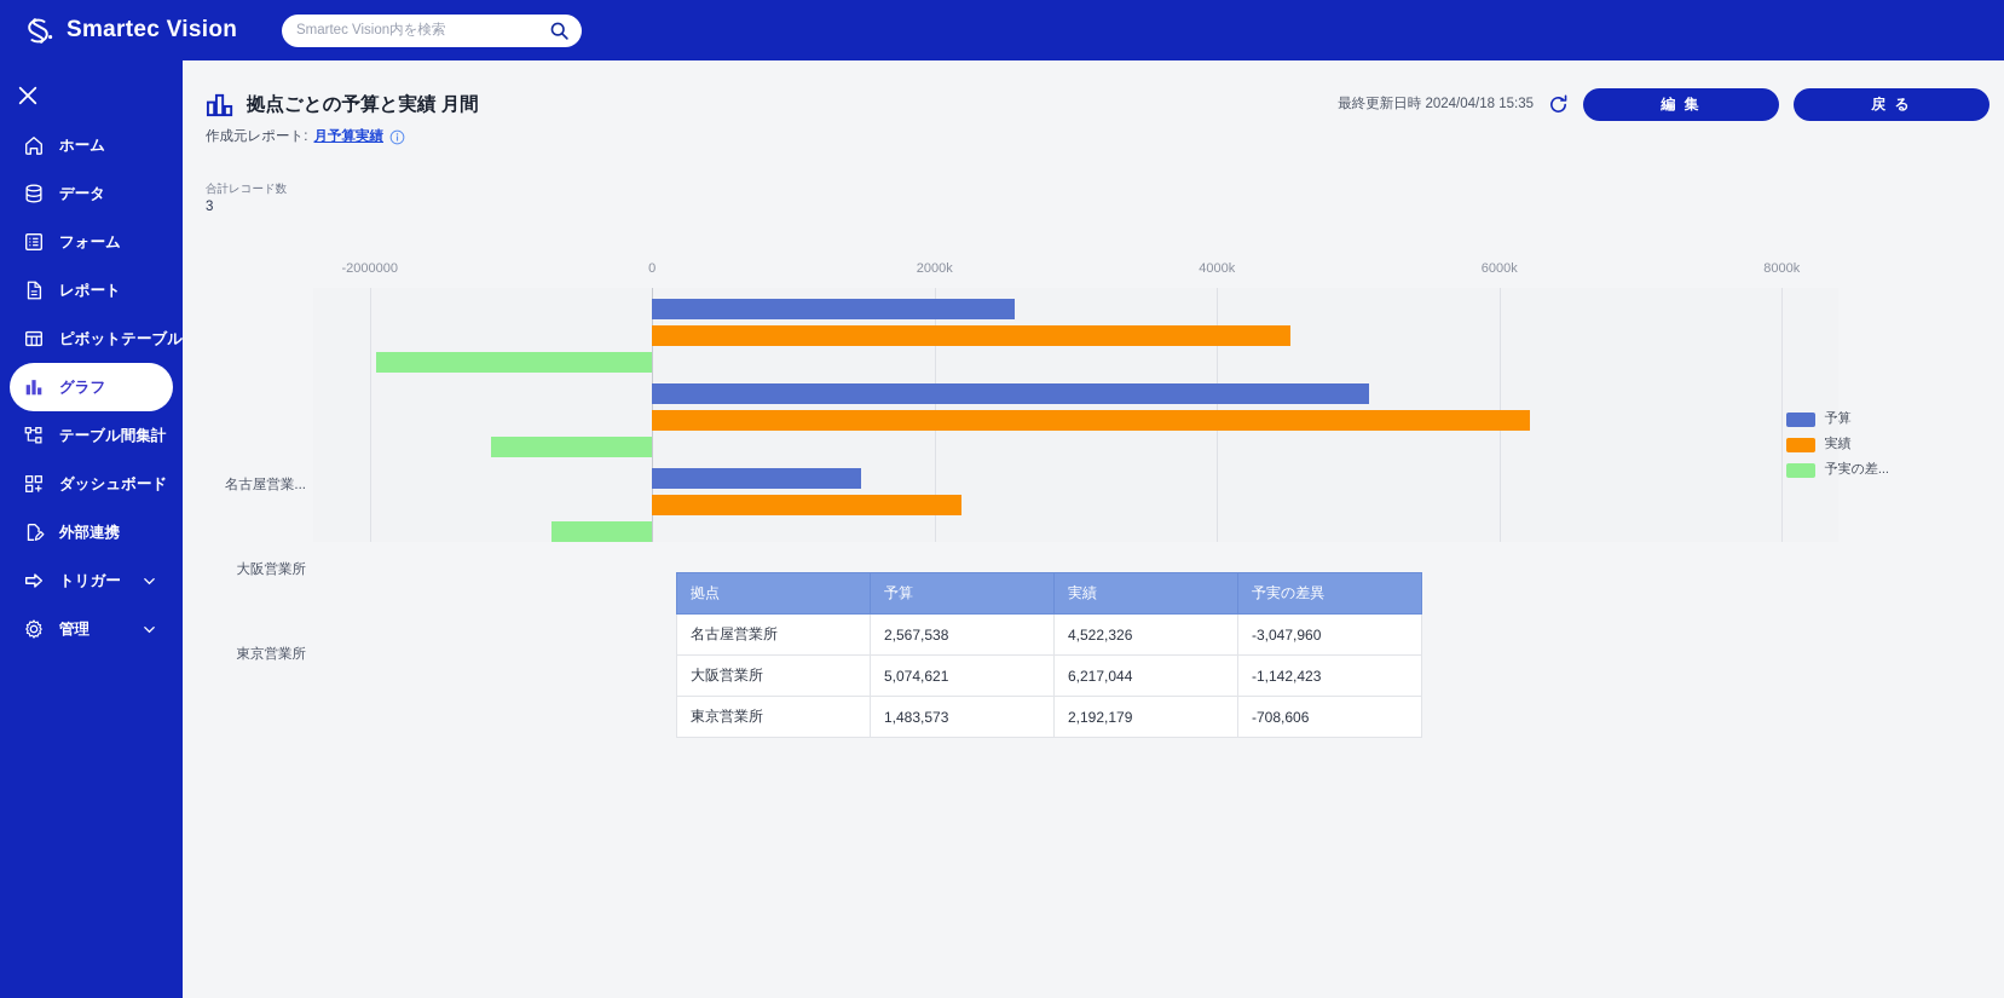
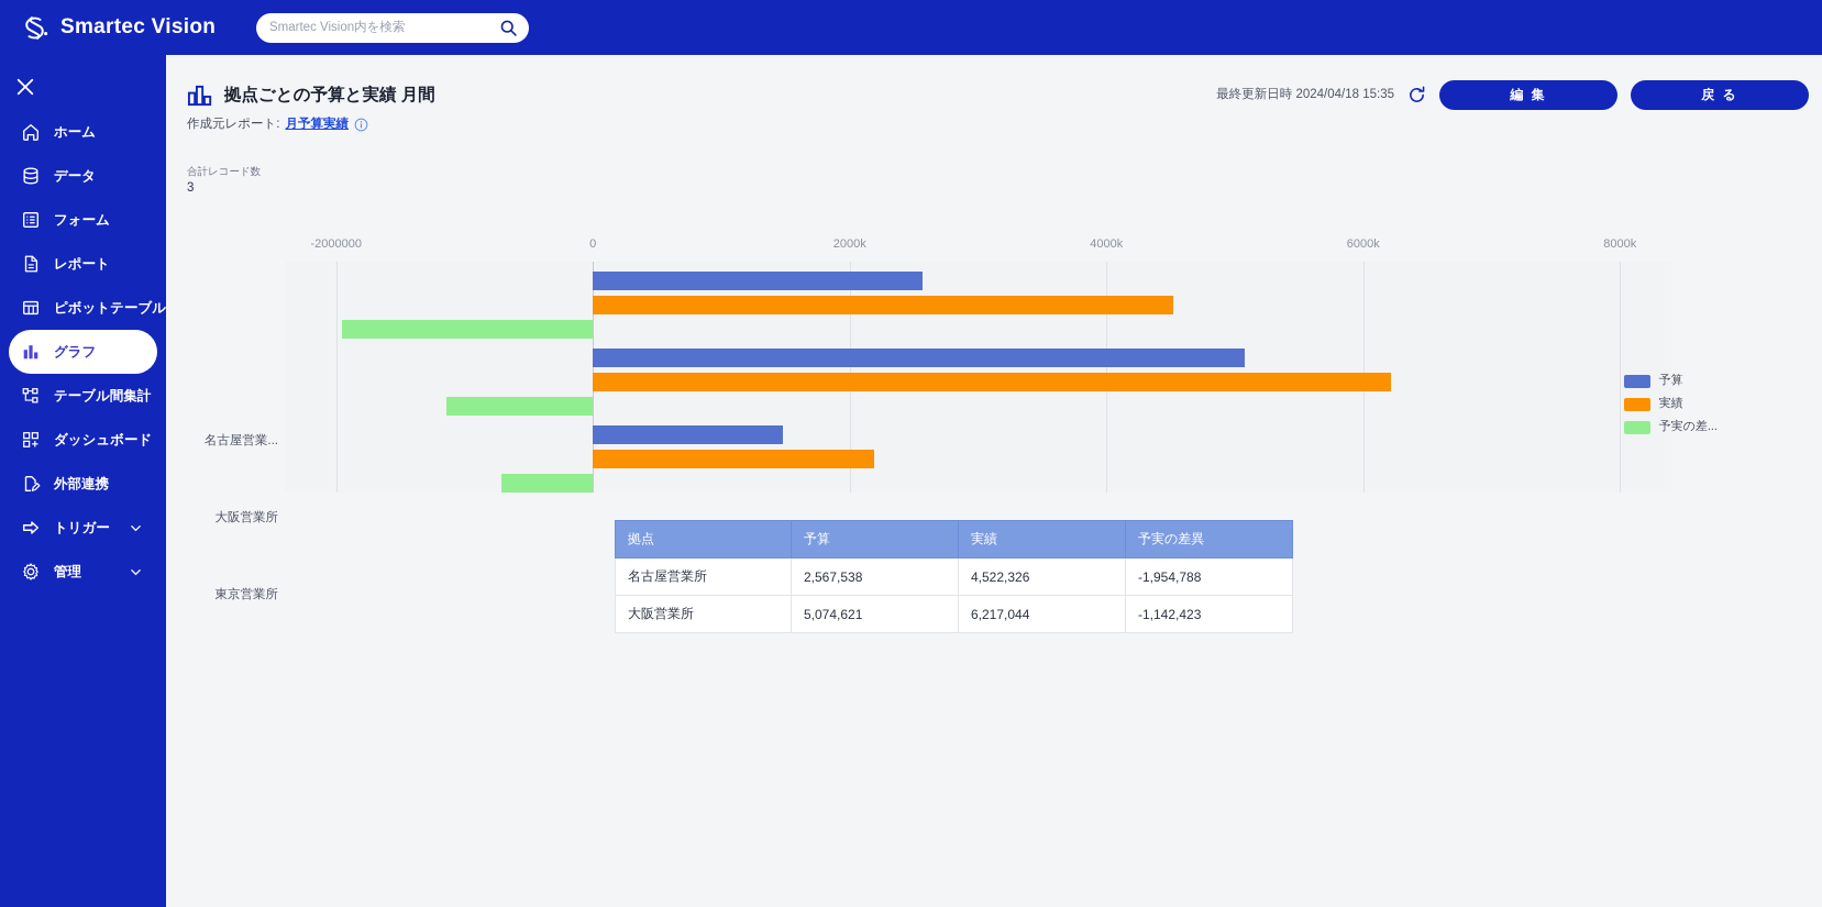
  Smartec Vision
  Smartec Vision内を検索
  ホーム
  データ
  フォーム
  レポート
  ピボットテーブル
  グラフ
  テーブル間集計
  ダッシュボード
  外部連携
  トリガー
  管理
  拠点ごとの予算と実績 月間
  作成元レポート:
  月予算実績
  最終更新日時 2024/04/18 15:35
  編 集
  戻 る
  合計レコード数
  3
  -2000000
  0
  2000k
  4000k
  6000k
  8000k
  名古屋営業...
  大阪営業所
  東京営業所
  予算
  実績
  予実の差...
  拠点	予算	実績	予実の差異
- 名古屋営業所	2,567,538	4,522,326	-3,047,960
+ 名古屋営業所	2,567,538	4,522,326	-1,954,788
  大阪営業所	5,074,621	6,217,044	-1,142,423
- 東京営業所	1,483,573	2,192,179	-708,606
